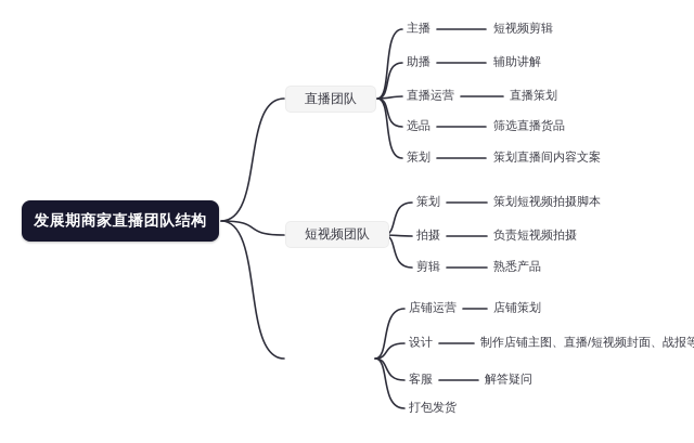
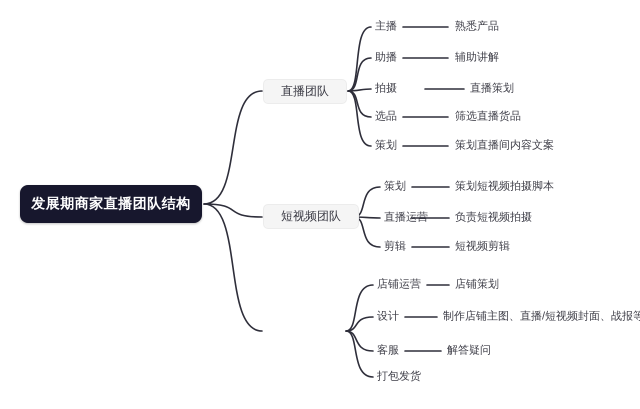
  发展期商家直播团队结构
  直播团队
  短视频团队
  主播
- 短视频剪辑
+ 熟悉产品
  助播
  辅助讲解
- 直播运营
+ 拍摄
  直播策划
  选品
  筛选直播货品
  策划
  策划直播间内容文案
  策划
  策划短视频拍摄脚本
- 拍摄
+ 直播运营
  负责短视频拍摄
  剪辑
- 熟悉产品
+ 短视频剪辑
  店铺运营
  店铺策划
  设计
  制作店铺主图、直播/短视频封面、战报等
  客服
  解答疑问
  打包发货
